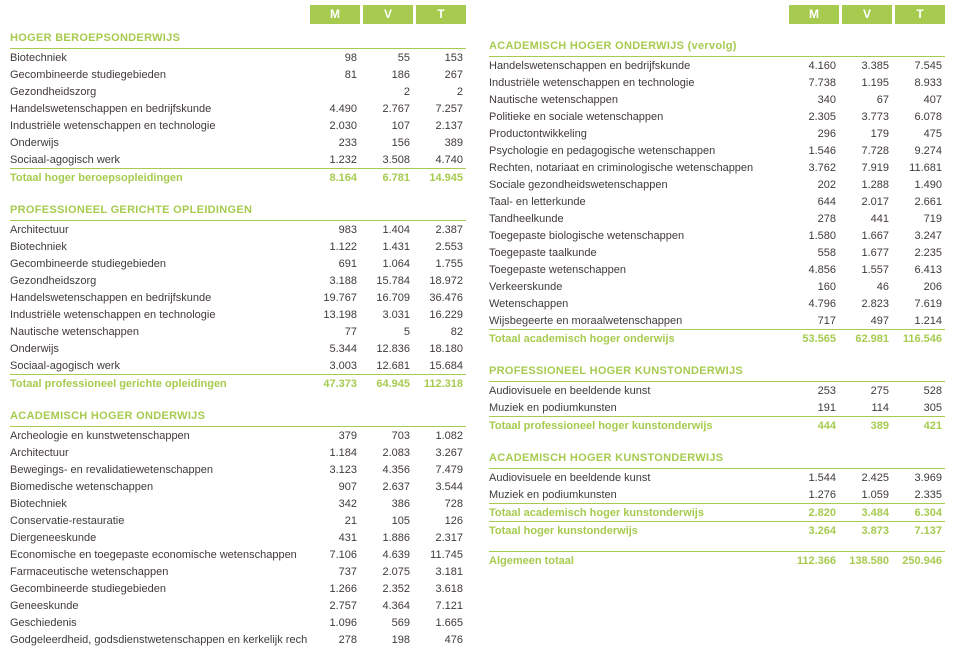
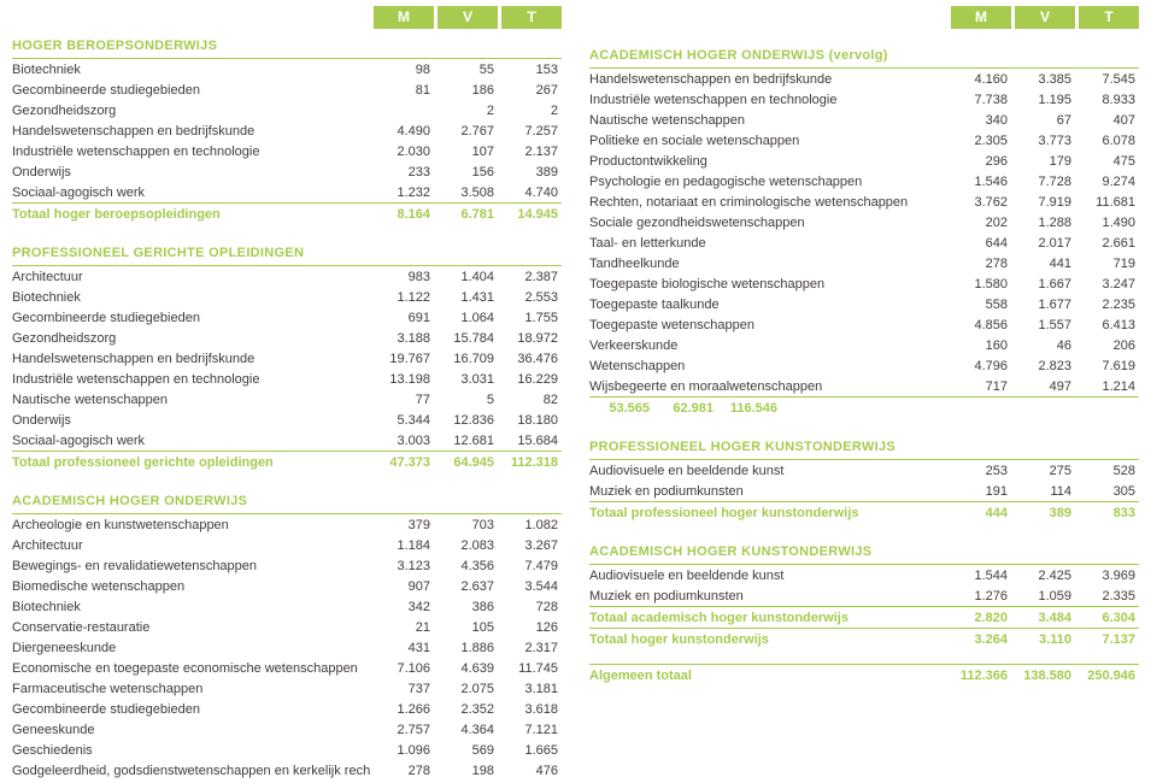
  M
  V
  T
  HOGER BEROEPSONDERWIJS
  Biotechniek
  98
  55
  153
  Gecombineerde studiegebieden
  81
  186
  267
  Gezondheidszorg
  2
  2
  Handelswetenschappen en bedrijfskunde
  4.490
  2.767
  7.257
  Industriële wetenschappen en technologie
  2.030
  107
  2.137
  Onderwijs
  233
  156
  389
  Sociaal-agogisch werk
  1.232
  3.508
  4.740
  Totaal hoger beroepsopleidingen
  8.164
  6.781
  14.945
  PROFESSIONEEL GERICHTE OPLEIDINGEN
  Architectuur
  983
  1.404
  2.387
  Biotechniek
  1.122
  1.431
  2.553
  Gecombineerde studiegebieden
  691
  1.064
  1.755
  Gezondheidszorg
  3.188
  15.784
  18.972
  Handelswetenschappen en bedrijfskunde
  19.767
  16.709
  36.476
  Industriële wetenschappen en technologie
  13.198
  3.031
  16.229
  Nautische wetenschappen
  77
  5
  82
  Onderwijs
  5.344
  12.836
  18.180
  Sociaal-agogisch werk
  3.003
  12.681
  15.684
  Totaal professioneel gerichte opleidingen
  47.373
  64.945
  112.318
  ACADEMISCH HOGER ONDERWIJS
  Archeologie en kunstwetenschappen
  379
  703
  1.082
  Architectuur
  1.184
  2.083
  3.267
  Bewegings- en revalidatiewetenschappen
  3.123
  4.356
  7.479
  Biomedische wetenschappen
  907
  2.637
  3.544
  Biotechniek
  342
  386
  728
  Conservatie-restauratie
  21
  105
  126
  Diergeneeskunde
  431
  1.886
  2.317
  Economische en toegepaste economische wetenschappen
  7.106
  4.639
  11.745
  Farmaceutische wetenschappen
  737
  2.075
  3.181
  Gecombineerde studiegebieden
  1.266
  2.352
  3.618
  Geneeskunde
  2.757
  4.364
  7.121
  Geschiedenis
  1.096
  569
  1.665
  Godgeleerdheid, godsdienstwetenschappen en kerkelijk rech
  278
  198
  476
  M
  V
  T
  ACADEMISCH HOGER ONDERWIJS (vervolg)
  Handelswetenschappen en bedrijfskunde
  4.160
  3.385
  7.545
  Industriële wetenschappen en technologie
  7.738
  1.195
  8.933
  Nautische wetenschappen
  340
  67
  407
  Politieke en sociale wetenschappen
  2.305
  3.773
  6.078
  Productontwikkeling
  296
  179
  475
  Psychologie en pedagogische wetenschappen
  1.546
  7.728
  9.274
  Rechten, notariaat en criminologische wetenschappen
  3.762
  7.919
  11.681
  Sociale gezondheidswetenschappen
  202
  1.288
  1.490
  Taal- en letterkunde
  644
  2.017
  2.661
  Tandheelkunde
  278
  441
  719
  Toegepaste biologische wetenschappen
  1.580
  1.667
  3.247
  Toegepaste taalkunde
  558
  1.677
  2.235
  Toegepaste wetenschappen
  4.856
  1.557
  6.413
  Verkeerskunde
  160
  46
  206
  Wetenschappen
  4.796
  2.823
  7.619
  Wijsbegeerte en moraalwetenschappen
  717
  497
  1.214
- Totaal academisch hoger onderwijs
  53.565
  62.981
  116.546
  PROFESSIONEEL HOGER KUNSTONDERWIJS
  Audiovisuele en beeldende kunst
  253
  275
  528
  Muziek en podiumkunsten
  191
  114
  305
  Totaal professioneel hoger kunstonderwijs
  444
  389
- 421
+ 833
  ACADEMISCH HOGER KUNSTONDERWIJS
  Audiovisuele en beeldende kunst
  1.544
  2.425
  3.969
  Muziek en podiumkunsten
  1.276
  1.059
  2.335
  Totaal academisch hoger kunstonderwijs
  2.820
  3.484
  6.304
  Totaal hoger kunstonderwijs
  3.264
- 3.873
+ 3.110
  7.137
  Algemeen totaal
  112.366
  138.580
  250.946
